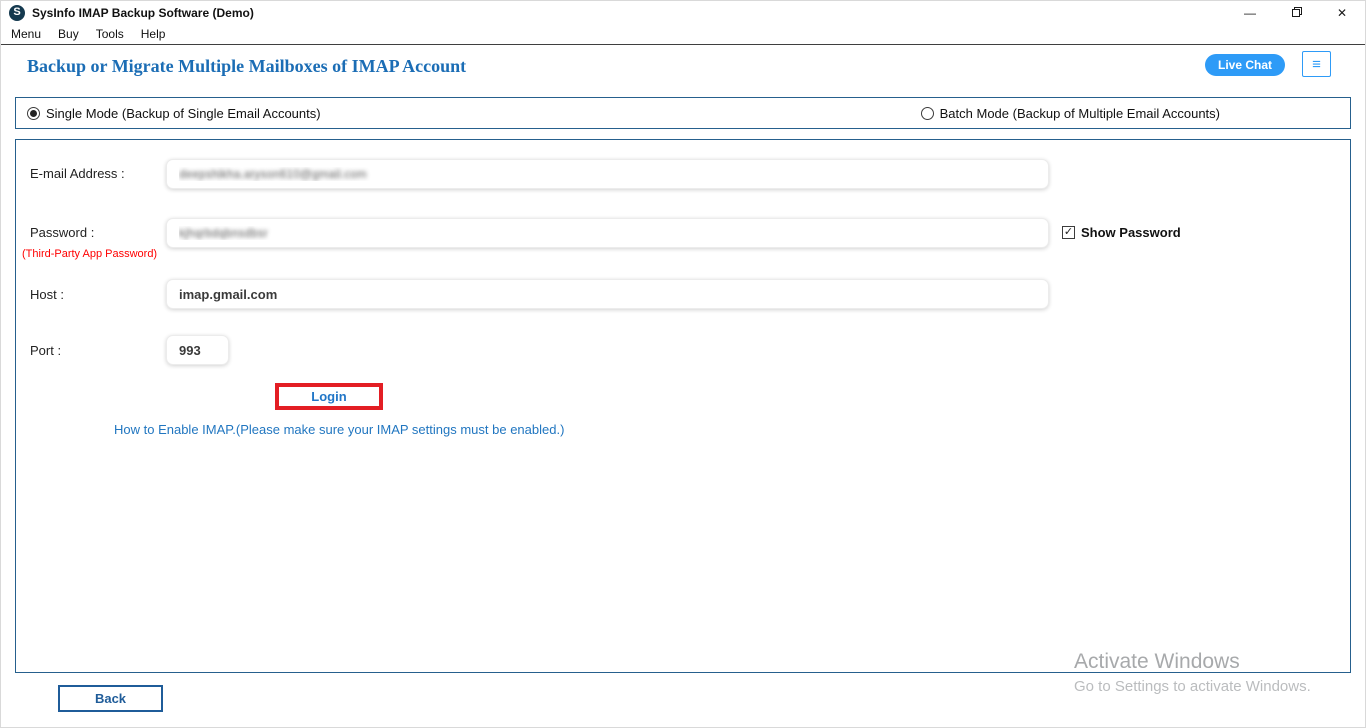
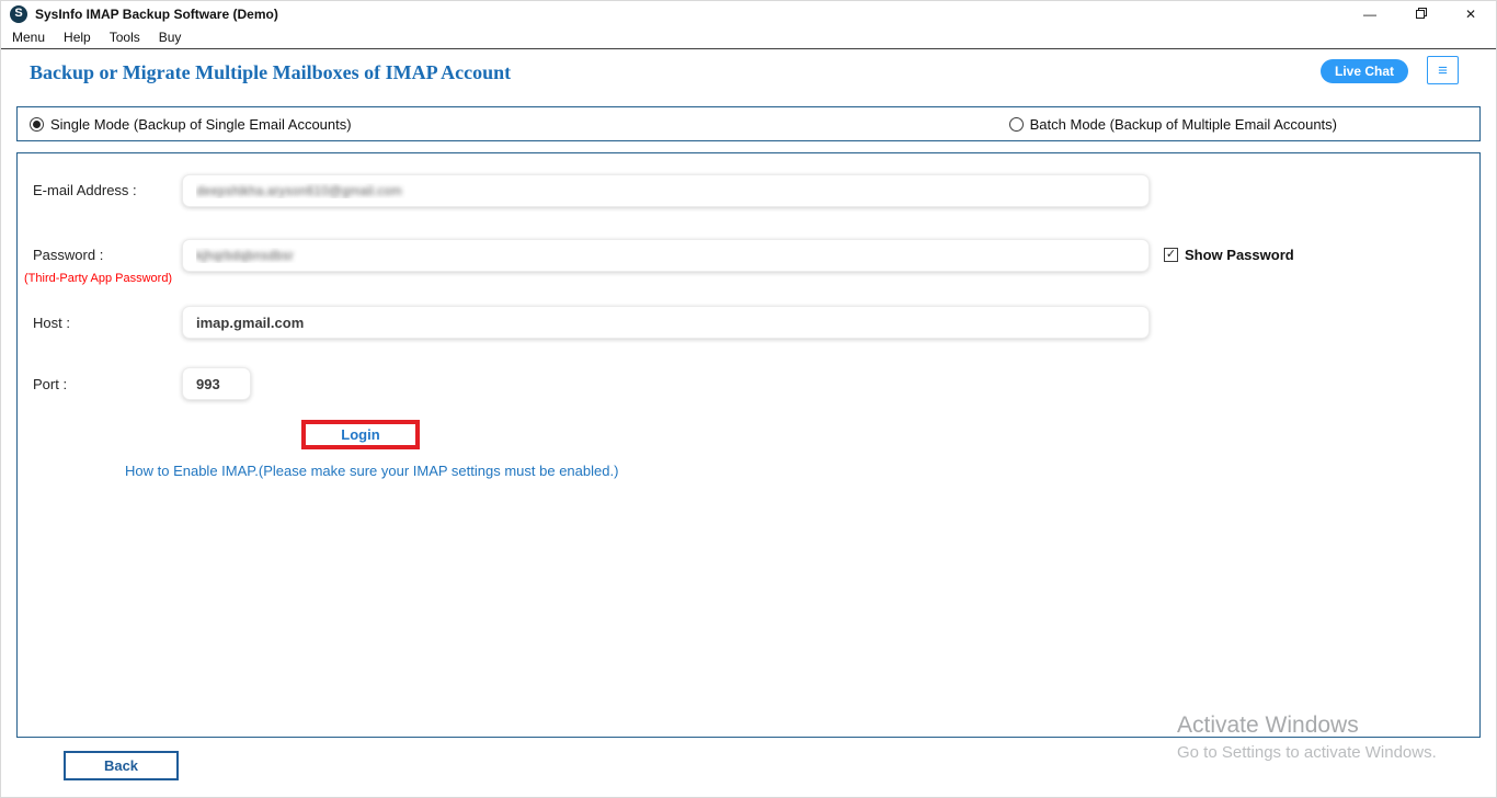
  S
  SysInfo IMAP Backup Software (Demo)
  ―
  ✕
  Menu
- Buy
+ Help
  Tools
- Help
+ Buy
  Backup or Migrate Multiple Mailboxes of IMAP Account
  Live Chat
  ≡
  Single Mode (Backup of Single Email Accounts)
  Batch Mode (Backup of Multiple Email Accounts)
  E-mail Address :
  deepshikha.aryson610@gmail.com
  Password :
  (Third-Party App Password)
  kjhqrbdqbnsdbsr
  Show Password
  Host :
  imap.gmail.com
  Port :
  993
  Login
  How to Enable IMAP.(Please make sure your IMAP settings must be enabled.)
  Activate Windows
  Go to Settings to activate Windows.
  Back
